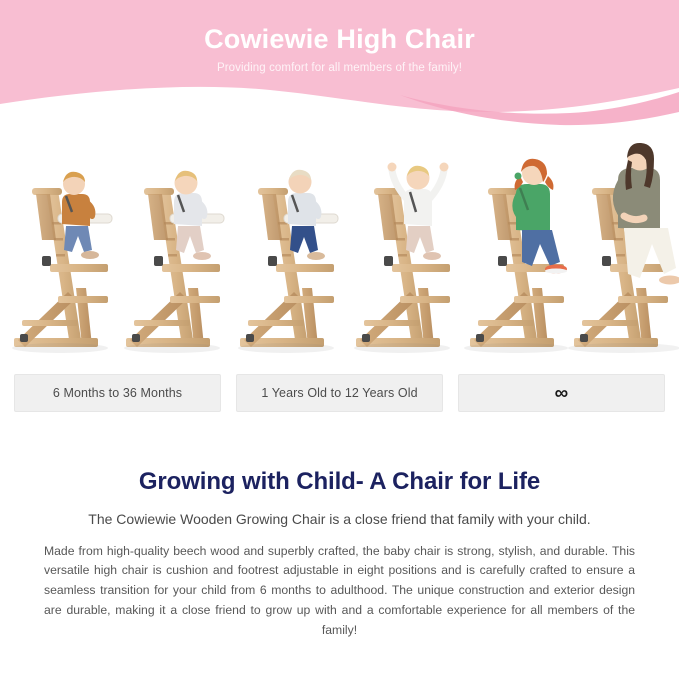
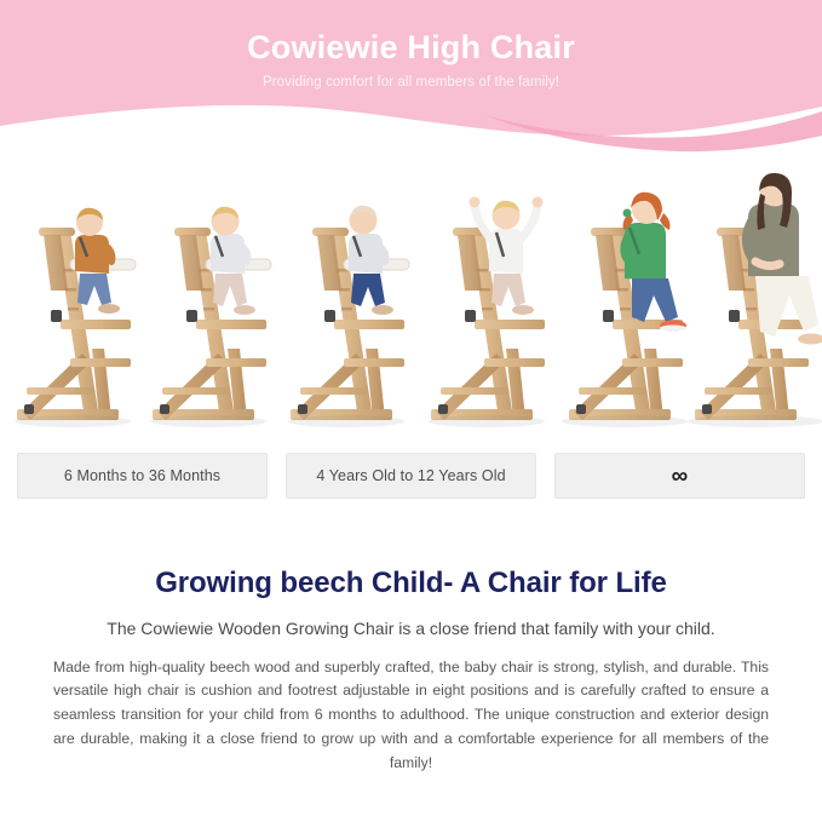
  Cowiewie High Chair
  Providing comfort for all members of the family!
  6 Months to 36 Months
- 1 Years Old to 12 Years Old
+ 4 Years Old to 12 Years Old
  ∞
- Growing with Child- A Chair for Life
+ Growing beech Child- A Chair for Life
  The Cowiewie Wooden Growing Chair is a close friend that family with your child.
  Made from high-quality beech wood and superbly crafted, the baby chair is strong, stylish, and durable. This versatile high chair is cushion and footrest adjustable in eight positions and is carefully crafted to ensure a seamless transition for your child from 6 months to adulthood. The unique construction and exterior design are durable, making it a close friend to grow up with and a comfortable experience for all members of the family!
